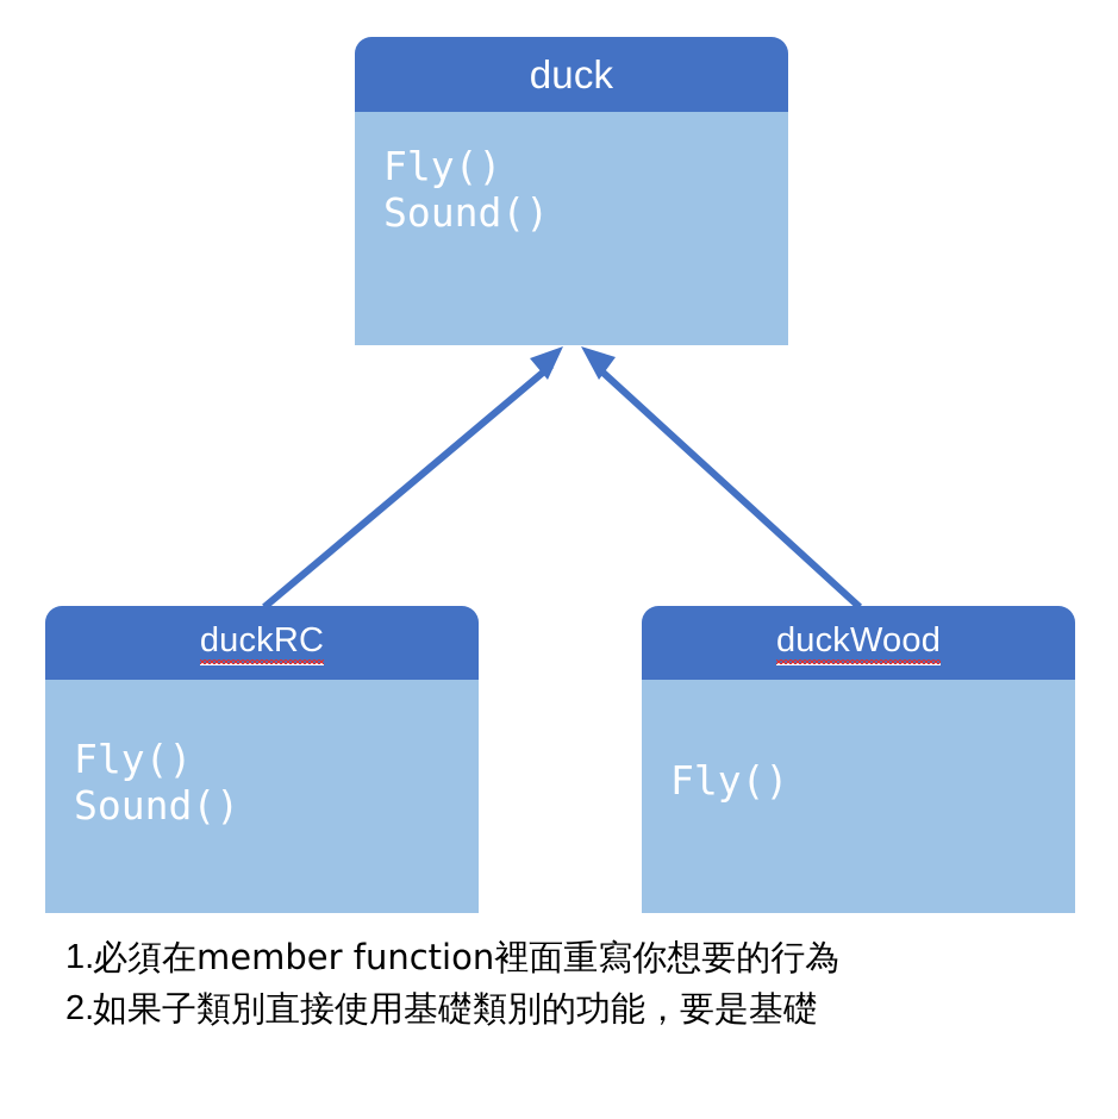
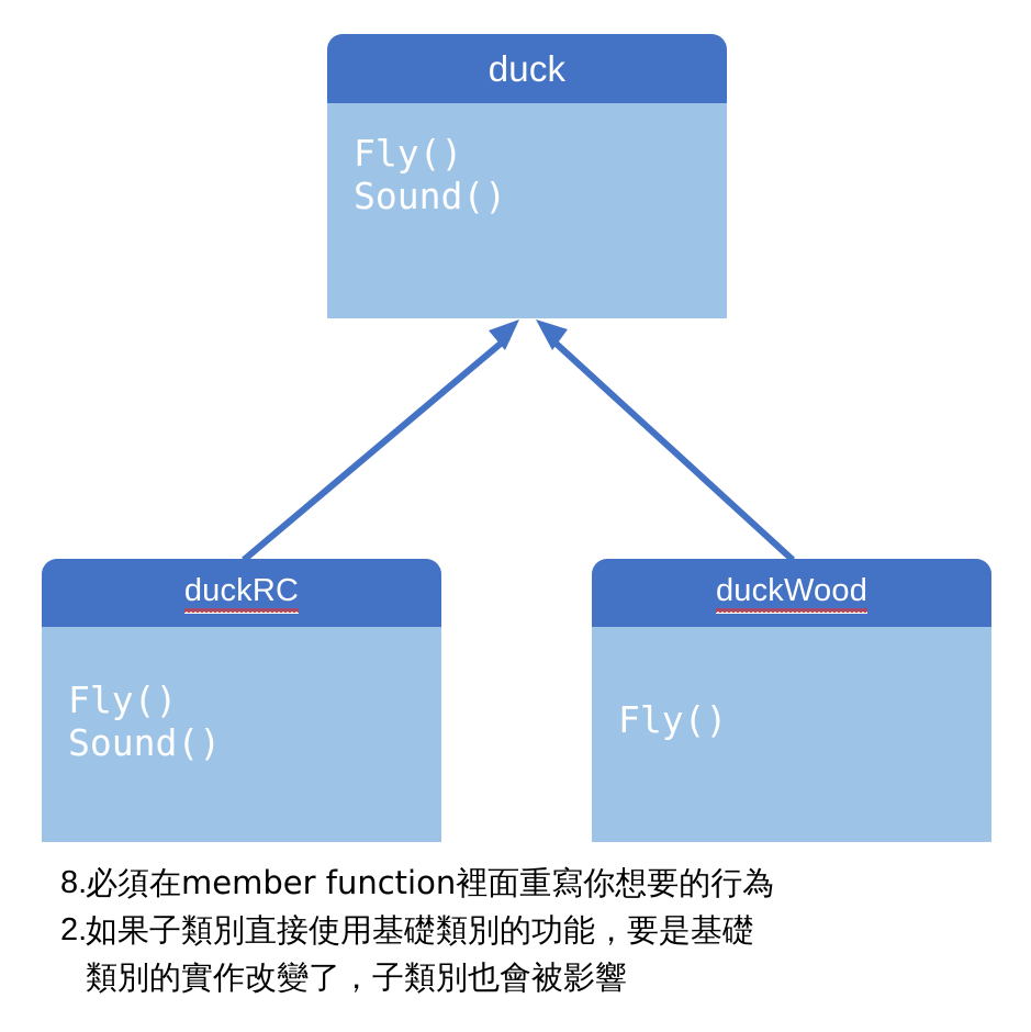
  duck
  Fly()
  Sound()
  duckRC
  Fly()
  Sound()
  duckWood
  Fly()
- 1.
+ 8.
  必須在member function裡面重寫你想要的行為
  2.
  如果子類別直接使用基礎類別的功能，要是基礎
+ 類別的實作改變了，子類別也會被影響
